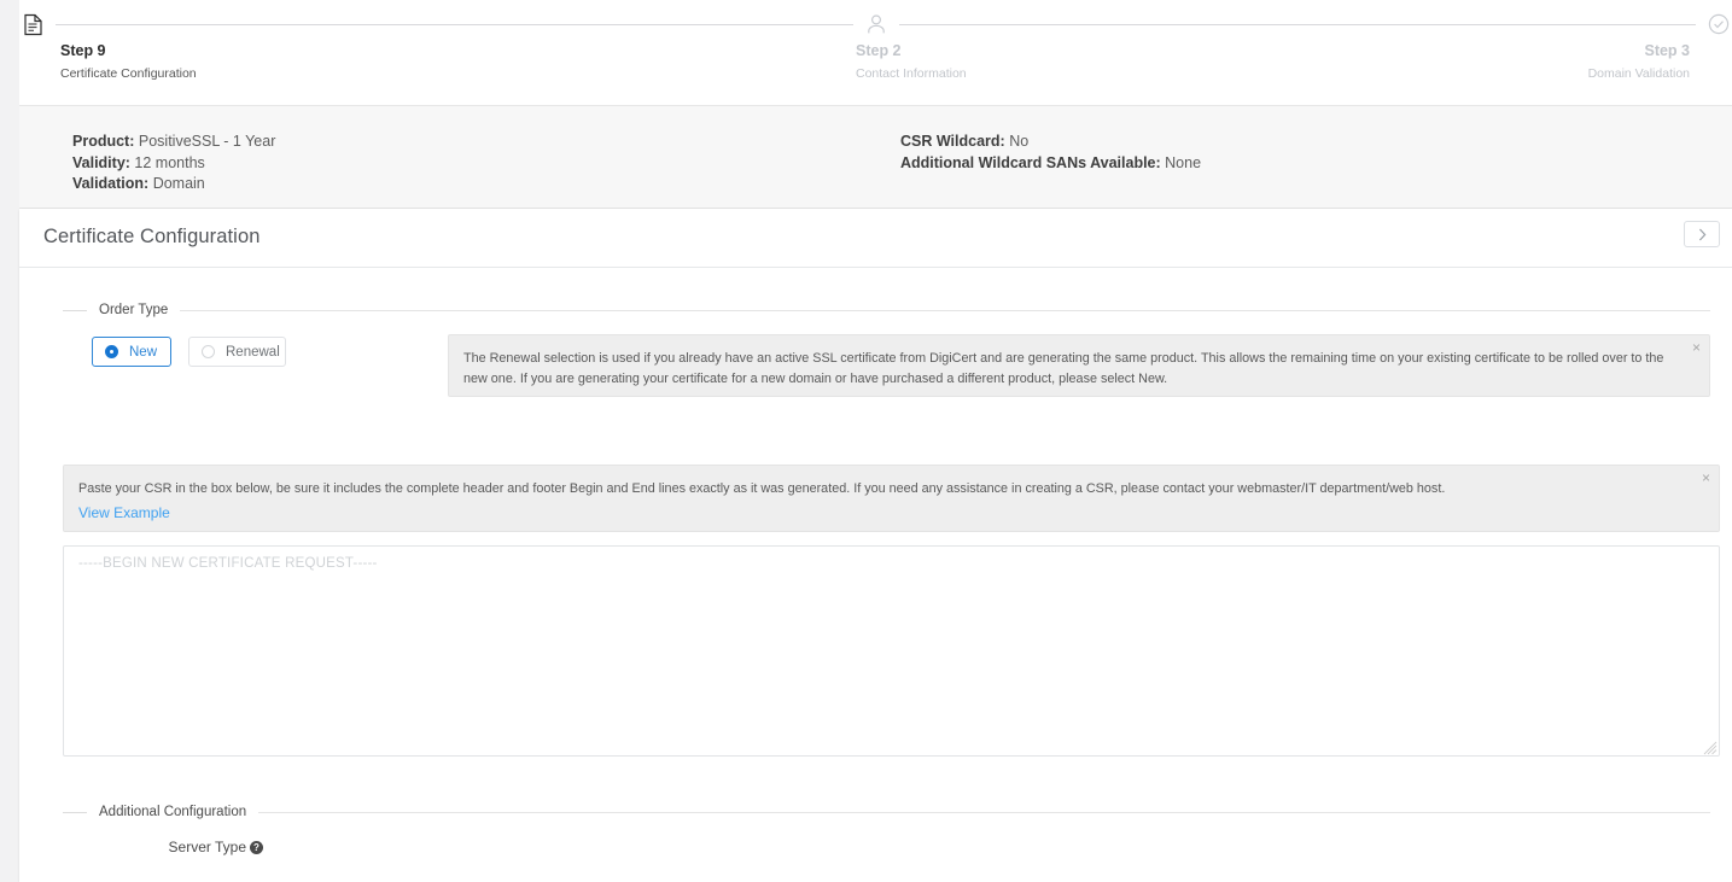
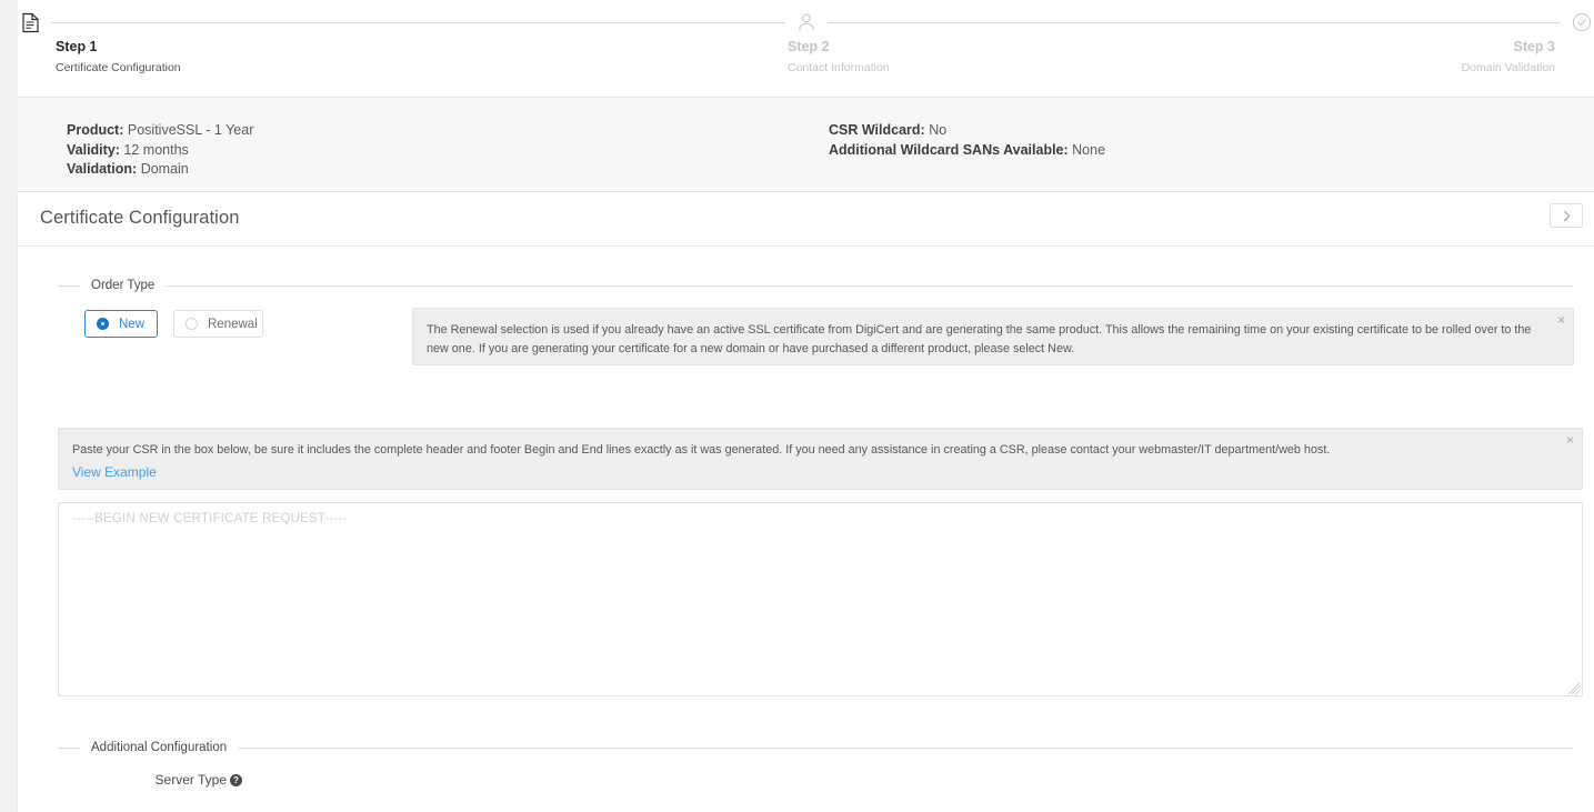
- Step 9
+ Step 1
  Certificate Configuration
  Step 2
  Contact Information
  Step 3
  Domain Validation
  Product: PositiveSSL - 1 Year
  Validity: 12 months
  Validation: Domain
  CSR Wildcard: No
  Additional Wildcard SANs Available: None
  Certificate Configuration
  Order Type
  New
  Renewal
  The Renewal selection is used if you already have an active SSL certificate from DigiCert and are generating the same product. This allows the remaining time on your existing certificate to be rolled over to the new one. If you are generating your certificate for a new domain or have purchased a different product, please select New.
  ×
  Paste your CSR in the box below, be sure it includes the complete header and footer Begin and End lines exactly as it was generated. If you need any assistance in creating a CSR, please contact your webmaster/IT department/web host.
  View Example
  ×
  -----BEGIN NEW CERTIFICATE REQUEST-----
  Additional Configuration
  Server Type ?
